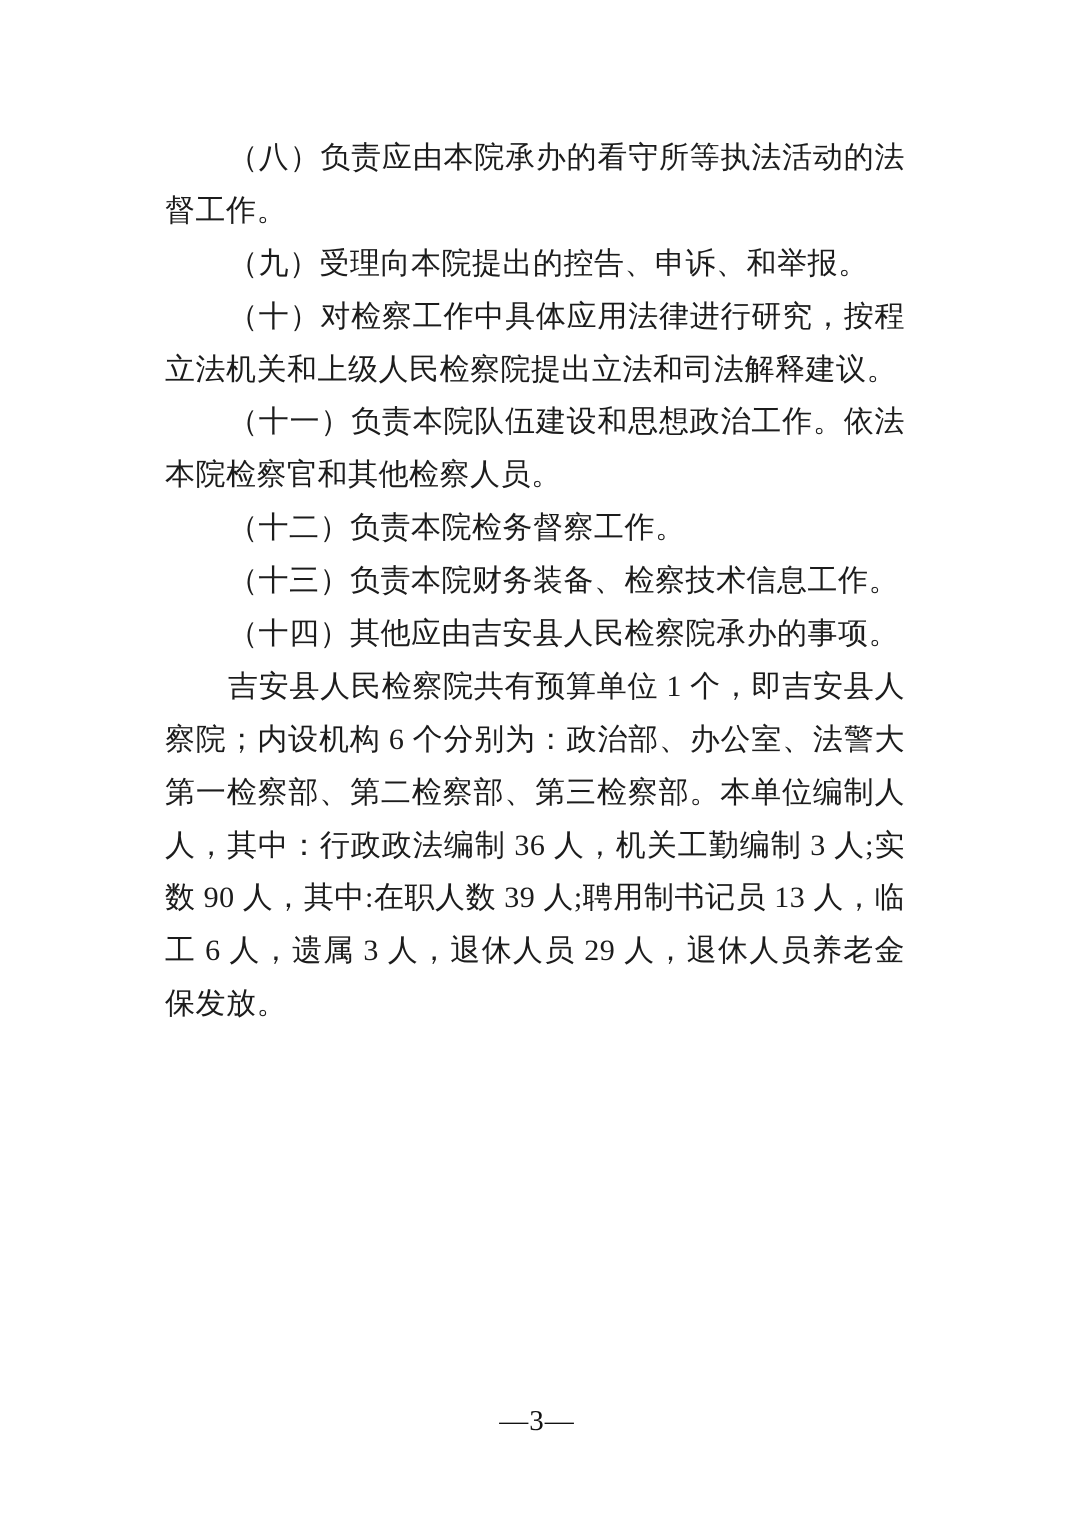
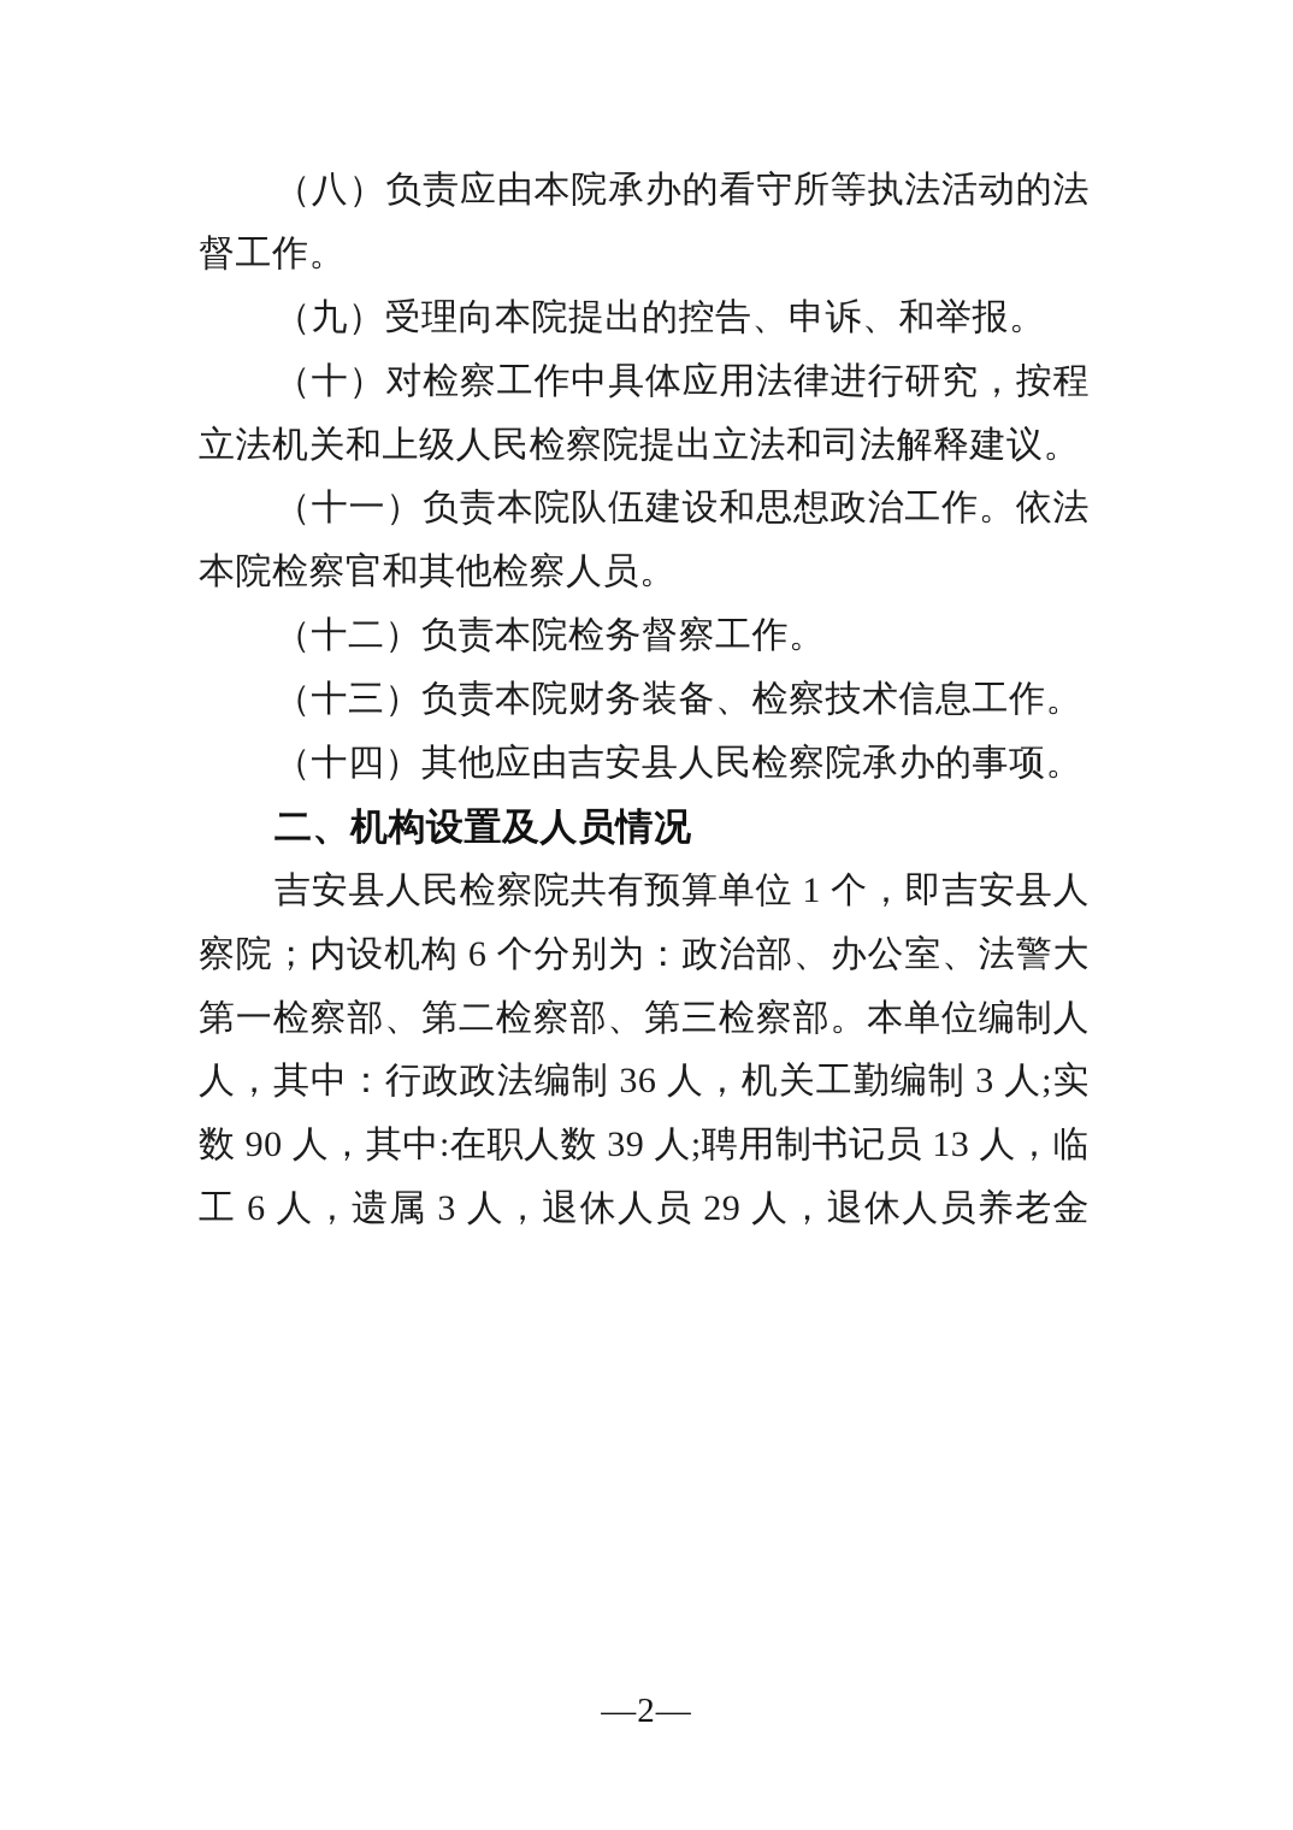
  （八）负责应由本院承办的看守所等执法活动的法
  督工作。
  （九）受理向本院提出的控告、申诉、和举报。
  （十）对检察工作中具体应用法律进行研究，按程
  立法机关和上级人民检察院提出立法和司法解释建议。
  （十一）负责本院队伍建设和思想政治工作。依法
  本院检察官和其他检察人员。
  （十二）负责本院检务督察工作。
  （十三）负责本院财务装备、检察技术信息工作。
  （十四）其他应由吉安县人民检察院承办的事项。
+ 二、机构设置及人员情况
  吉安县人民检察院共有预算单位 1 个，即吉安县人
  察院；内设机构 6 个分别为：政治部、办公室、法警大
  第一检察部、第二检察部、第三检察部。本单位编制人
  人，其中：行政政法编制 36 人，机关工勤编制 3 人;实
  数 90 人，其中:在职人数 39 人;聘用制书记员 13 人，临
  工 6 人，遗属 3 人，退休人员 29 人，退休人员养老金
- 保发放。
- —3—
+ —2—
